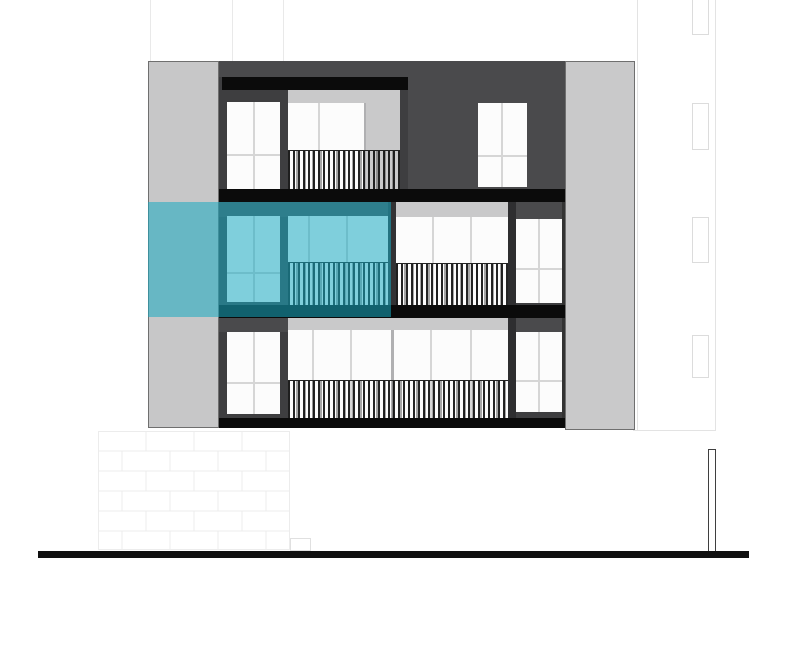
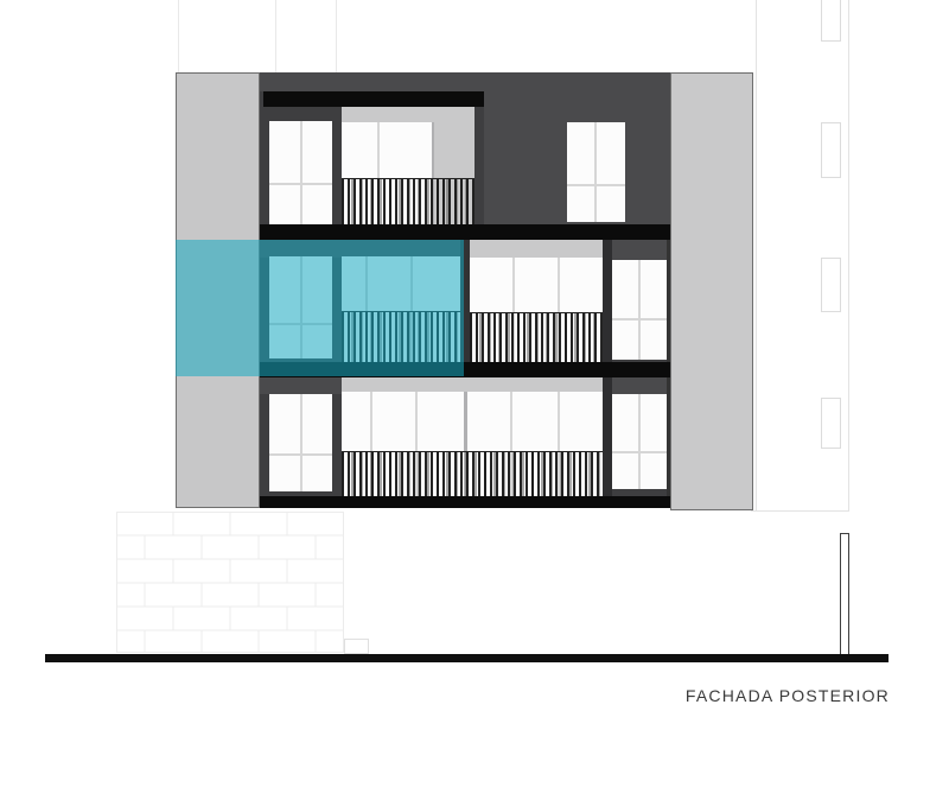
+ FACHADA POSTERIOR
